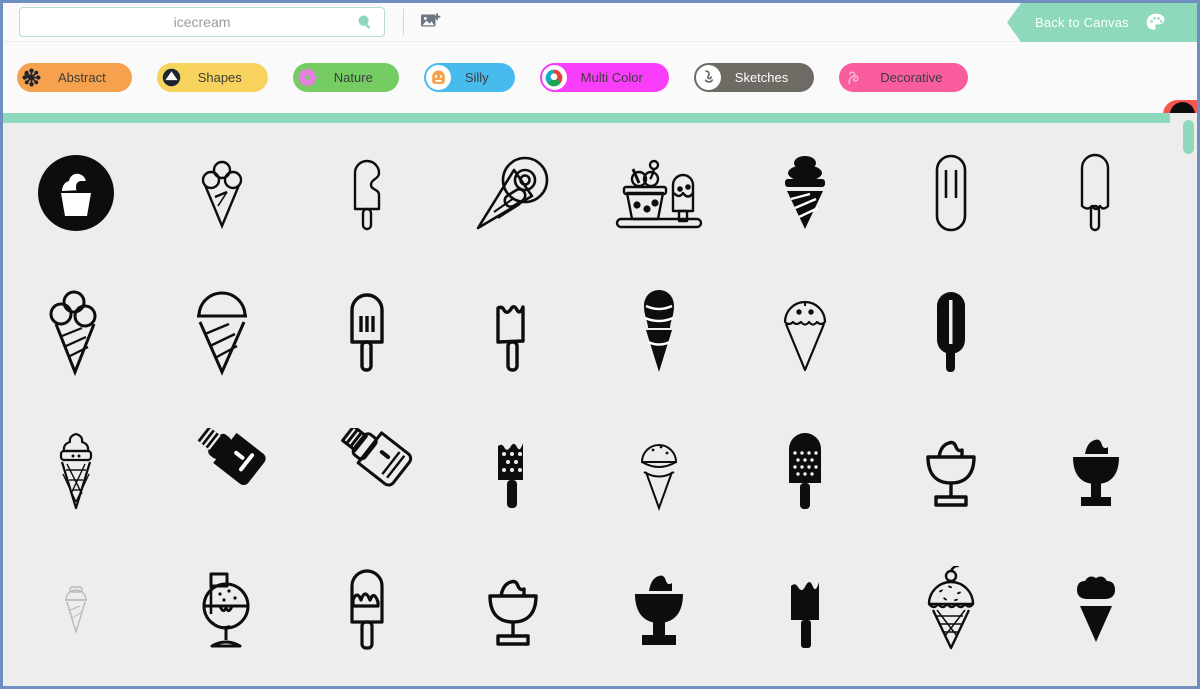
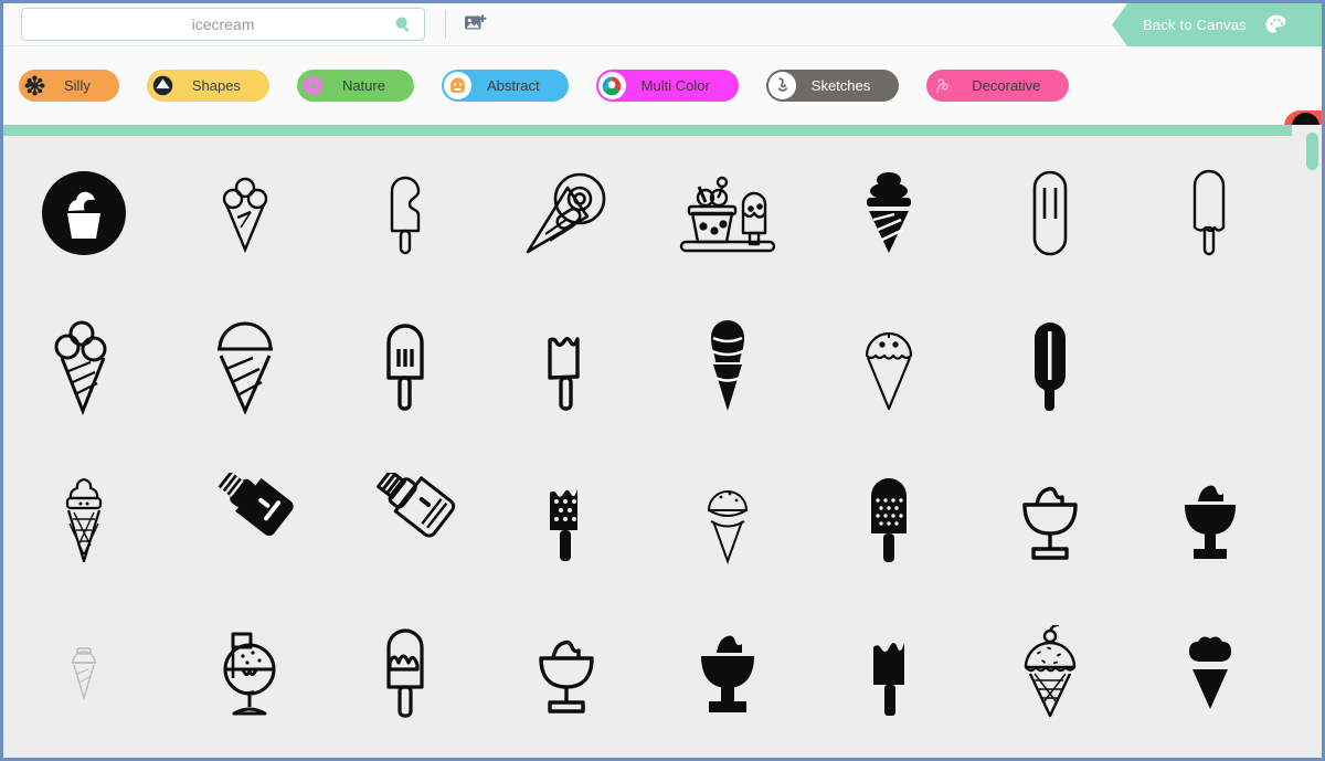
  icecream
  Back to Canvas
- Abstract
+ Silly
  Shapes
  Nature
- Silly
+ Abstract
  Multi Color
  Sketches
  Decorative
